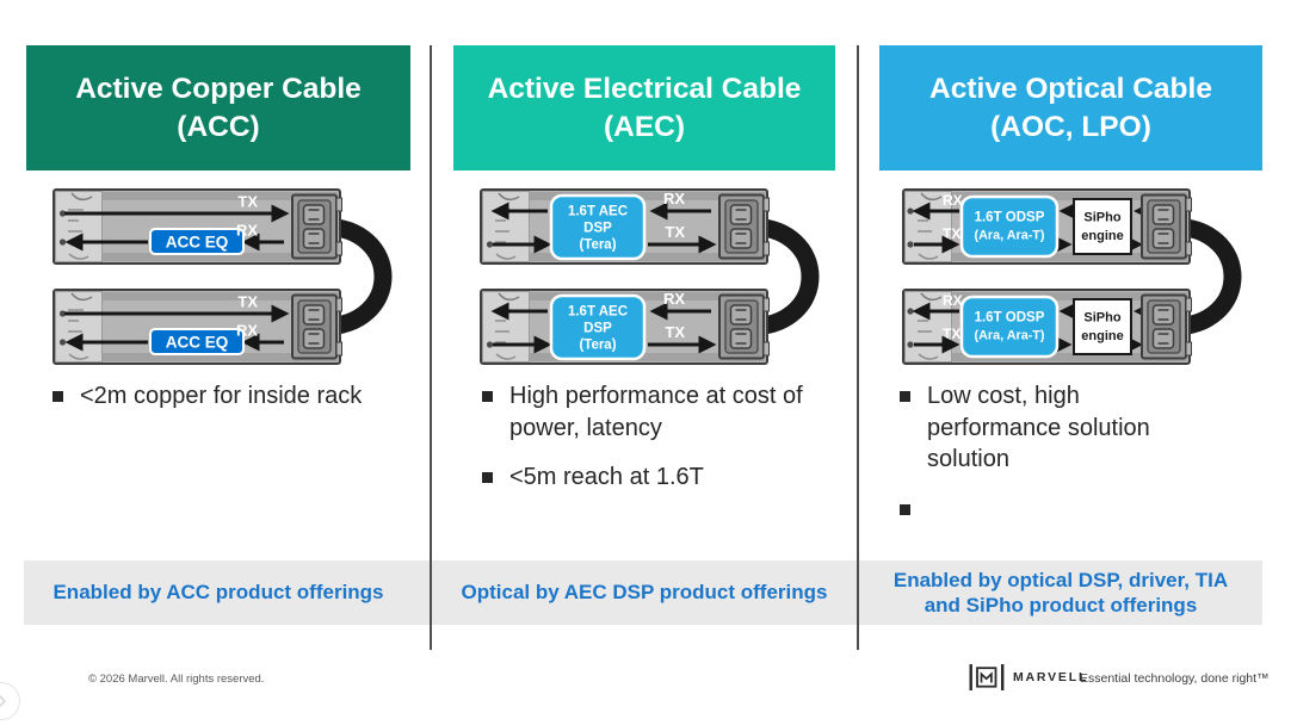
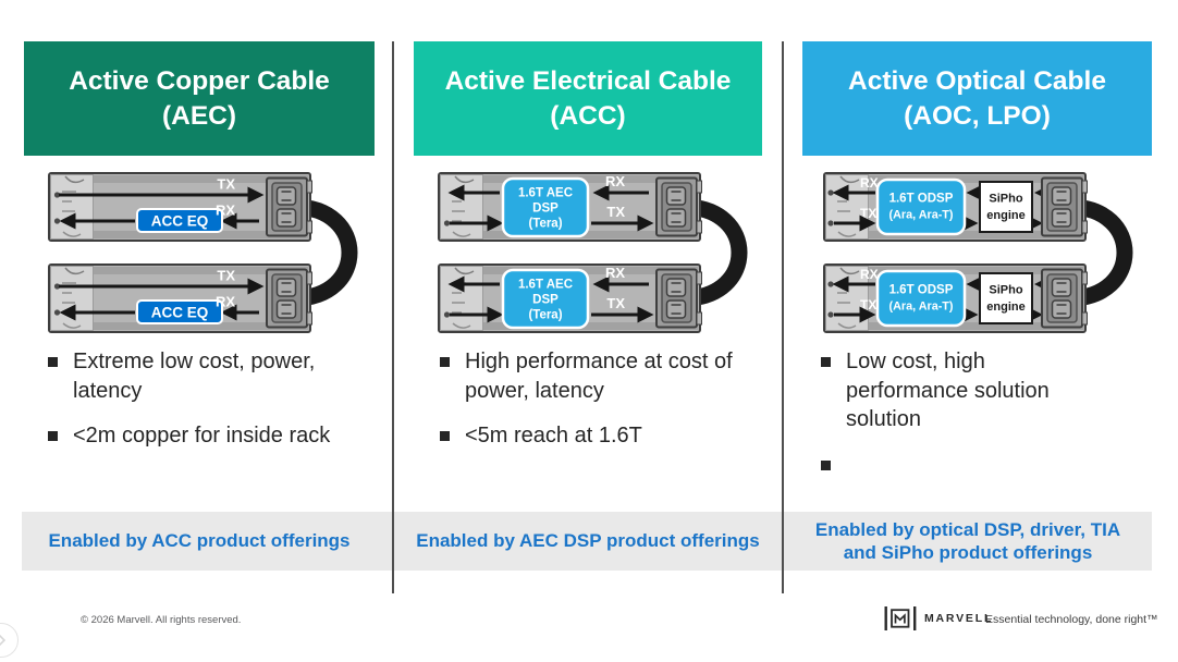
  Active Copper Cable
- (ACC)
+ (AEC)
  Active Electrical Cable
- (AEC)
+ (ACC)
  Active Optical Cable
  (AOC, LPO)
+ Extreme low cost, power, latency
  <2m copper for inside rack
  High performance at cost of power, latency
  <5m reach at 1.6T
  Low cost, high performance solution solution
  Enabled by ACC product offerings
- Optical by AEC DSP product offerings
+ Enabled by AEC DSP product offerings
  Enabled by optical DSP, driver, TIA and SiPho product offerings
  © 2026 Marvell. All rights reserved.
  MARVELL
  Essential technology, done right™
